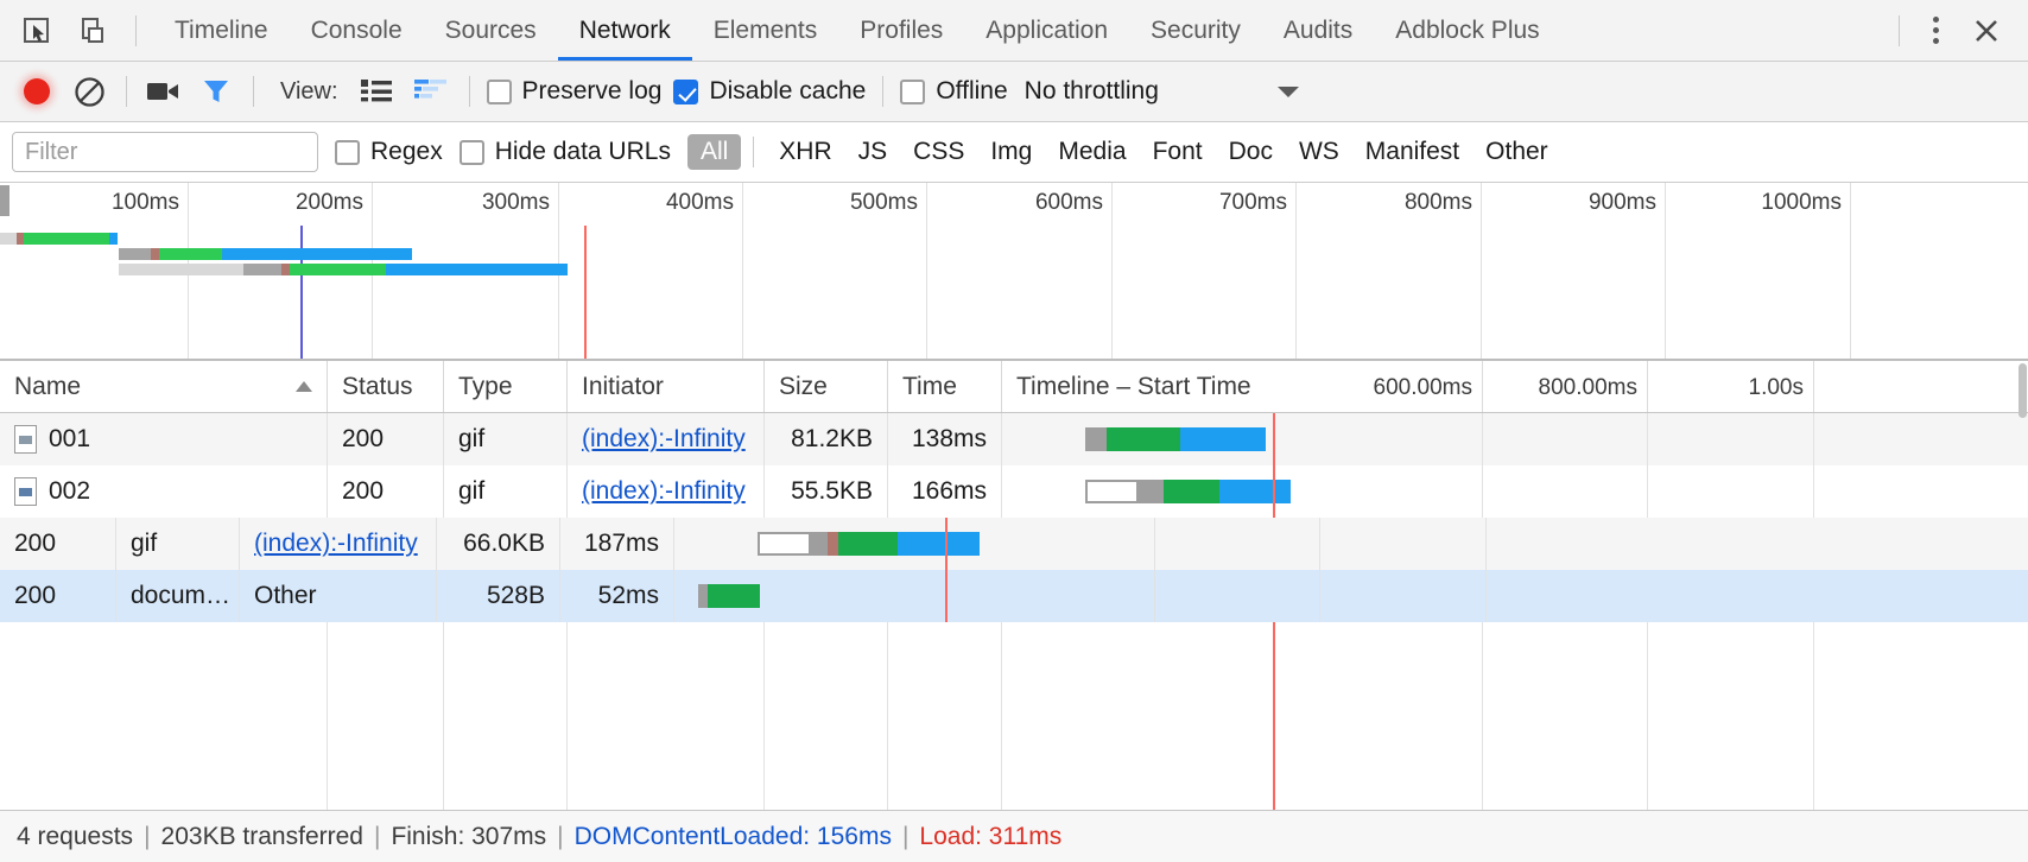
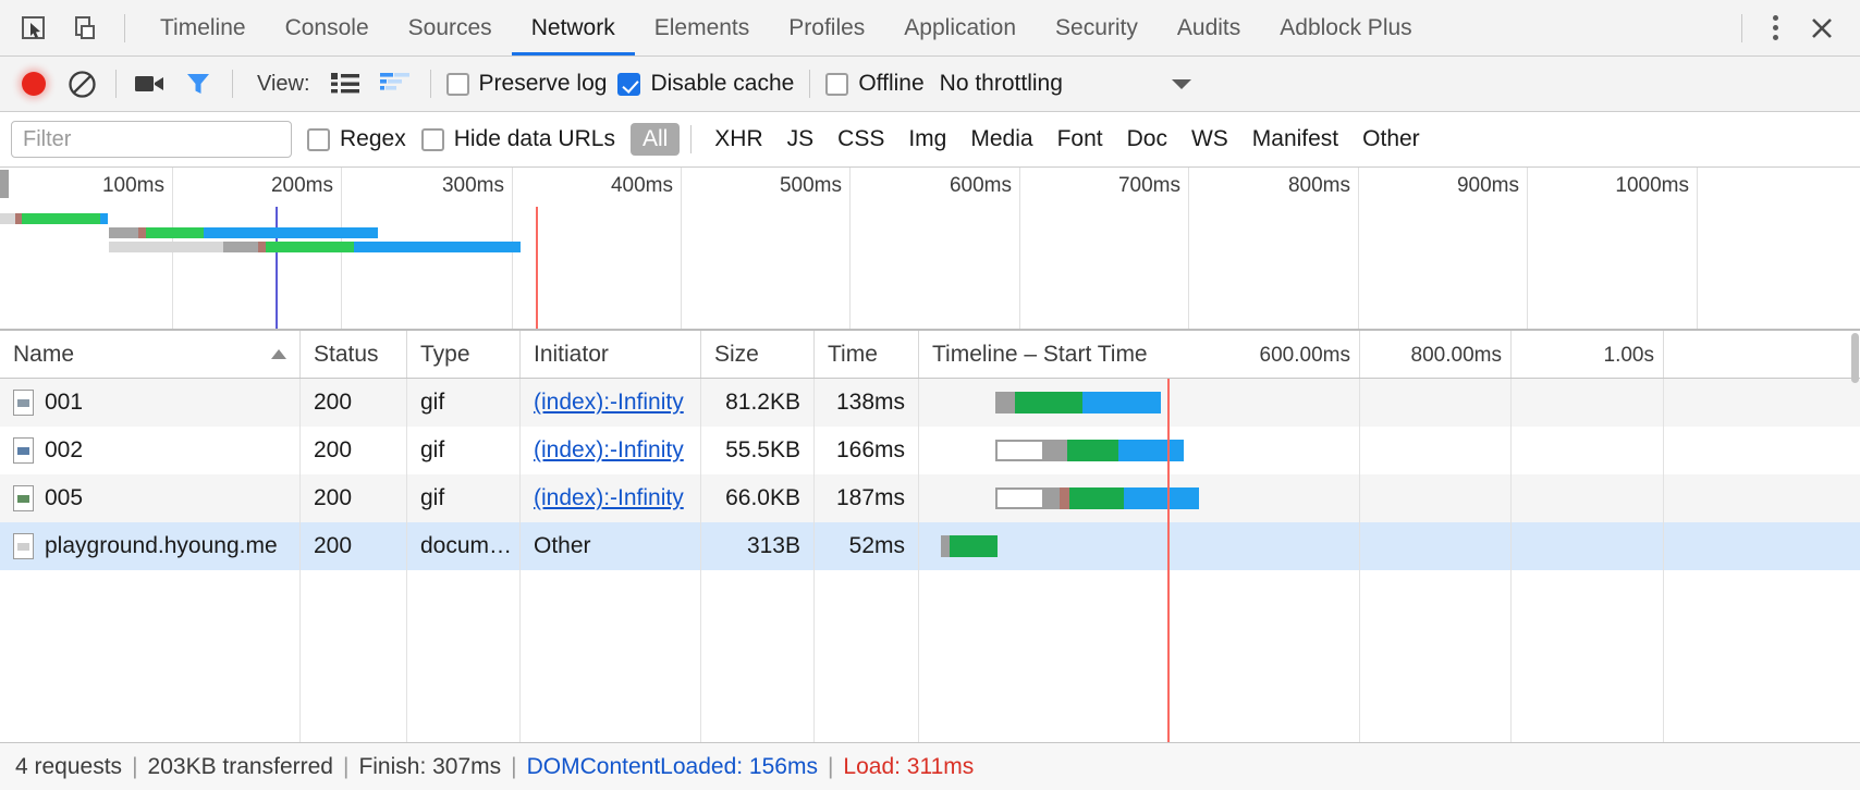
  Timeline
  Console
  Sources
  Network
  Elements
  Profiles
  Application
  Security
  Audits
  Adblock Plus
  View:
  Preserve log
  Disable cache
  Offline
  No throttling
  Filter
  Regex
  Hide data URLs
  All
  XHR
  JS
  CSS
  Img
  Media
  Font
  Doc
  WS
  Manifest
  Other
  100ms
  200ms
  300ms
  400ms
  500ms
  600ms
  700ms
  800ms
  900ms
  1000ms
  Name
  Status
  Type
  Initiator
  Size
  Time
  Timeline – Start Time
  600.00ms
  800.00ms
  1.00s
  001
  200
  gif
  (index):-Infinity
  81.2KB
  138ms
  002
  200
  gif
  (index):-Infinity
  55.5KB
  166ms
+ 005
  200
  gif
  (index):-Infinity
  66.0KB
  187ms
+ playground.hyoung.me
  200
  docum…
  Other
- 528B
+ 313B
  52ms
  4 requests
  |
  203KB transferred
  |
  Finish: 307ms
  |
  DOMContentLoaded: 156ms
  |
  Load: 311ms
